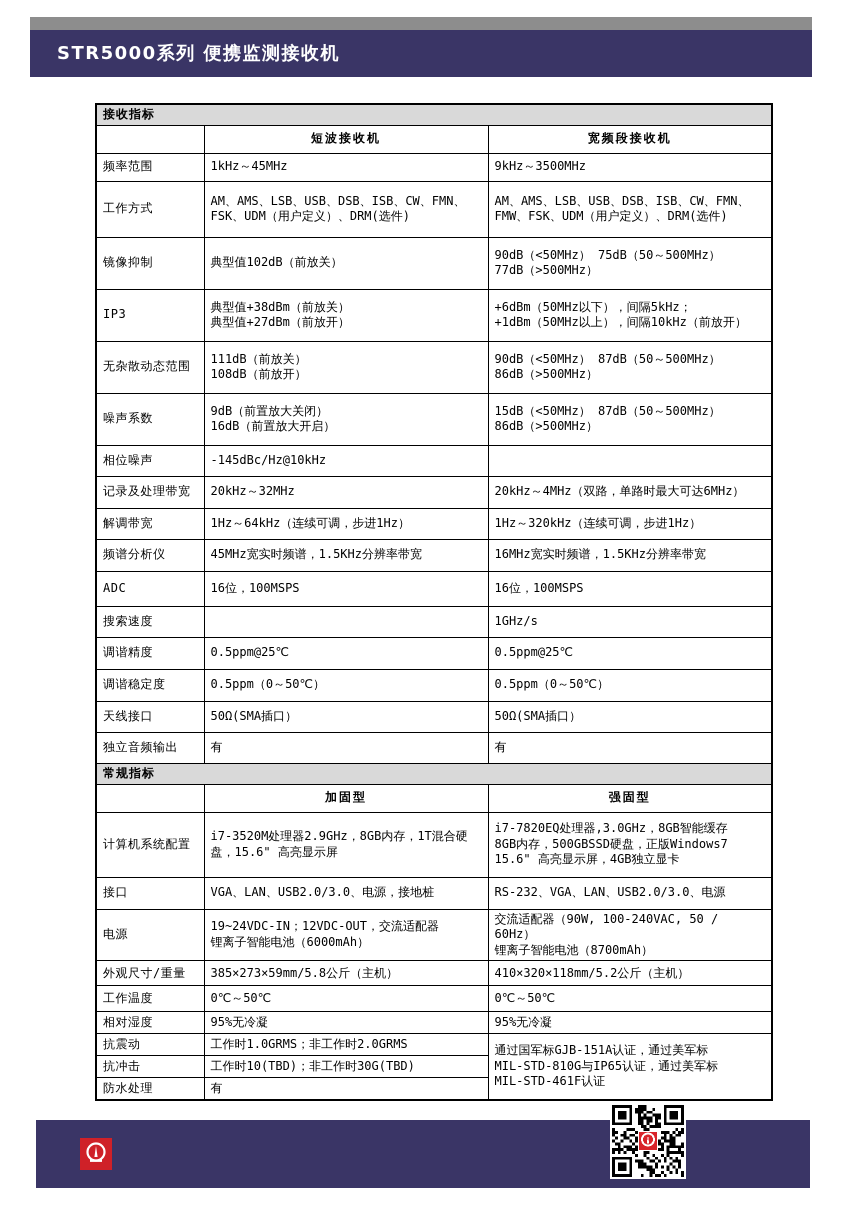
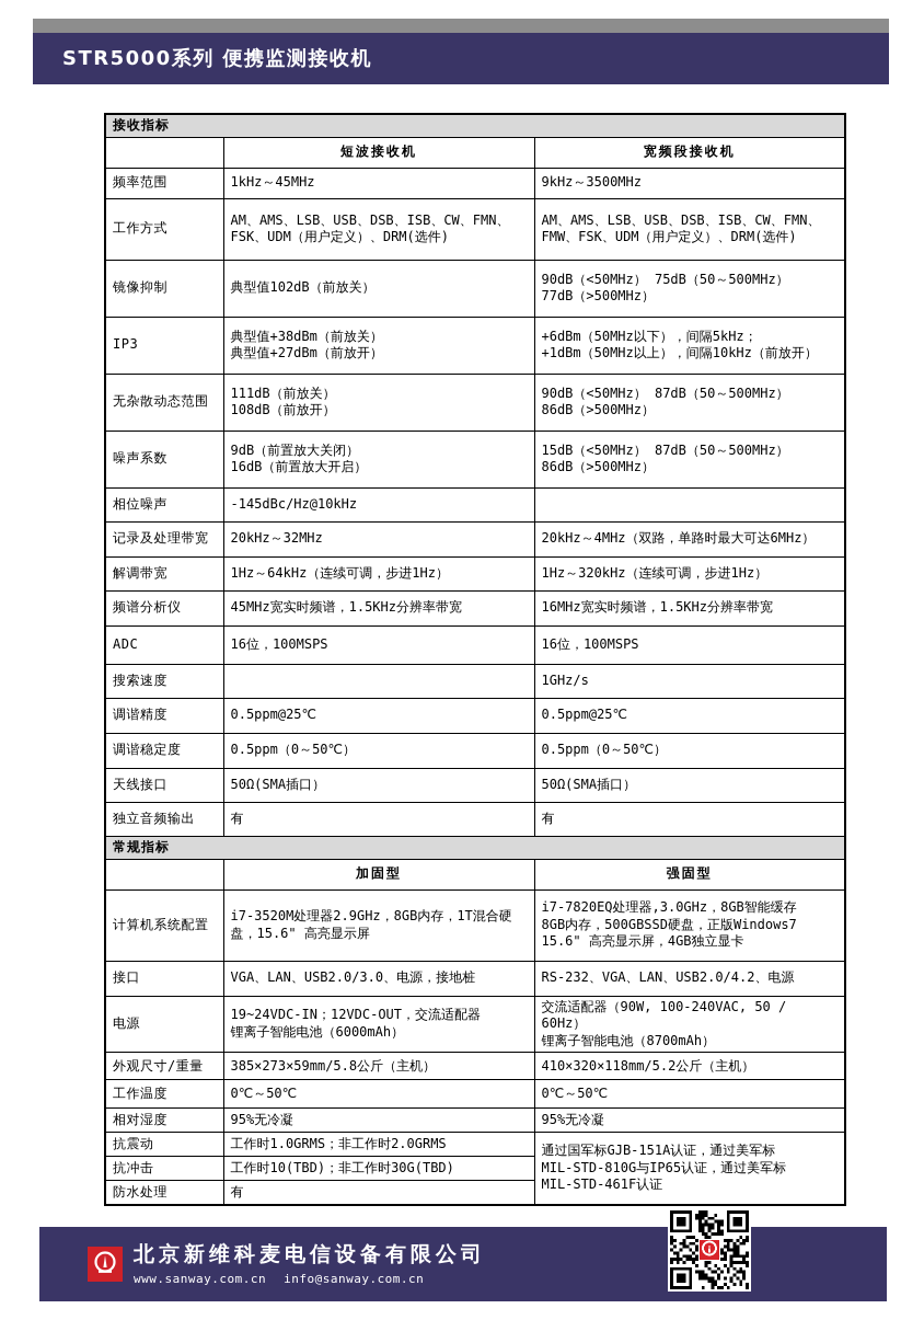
  STR5000系列 便携监测接收机
  接收指标
  	短波接收机	宽频段接收机
  频率范围	1kHz～45MHz	9kHz～3500MHz
  工作方式	AM、AMS、LSB、USB、DSB、ISB、CW、FMN、FSK、UDM（用户定义）、DRM(选件)	AM、AMS、LSB、USB、DSB、ISB、CW、FMN、FMW、FSK、UDM（用户定义）、DRM(选件)
  镜像抑制	典型值102dB（前放关）	90dB（<50MHz） 75dB（50～500MHz） 77dB（>500MHz）
  IP3	典型值+38dBm（前放关） 典型值+27dBm（前放开）	+6dBm（50MHz以下），间隔5kHz； +1dBm（50MHz以上），间隔10kHz（前放开）
  无杂散动态范围	111dB（前放关） 108dB（前放开）	90dB（<50MHz） 87dB（50～500MHz） 86dB（>500MHz）
  噪声系数	9dB（前置放大关闭） 16dB（前置放大开启）	15dB（<50MHz） 87dB（50～500MHz） 86dB（>500MHz）
  相位噪声	-145dBc/Hz@10kHz
  记录及处理带宽	20kHz～32MHz	20kHz～4MHz（双路，单路时最大可达6MHz）
  解调带宽	1Hz～64kHz（连续可调，步进1Hz）	1Hz～320kHz（连续可调，步进1Hz）
  频谱分析仪	45MHz宽实时频谱，1.5KHz分辨率带宽	16MHz宽实时频谱，1.5KHz分辨率带宽
  ADC	16位，100MSPS	16位，100MSPS
  搜索速度		1GHz/s
  调谐精度	0.5ppm@25℃	0.5ppm@25℃
  调谐稳定度	0.5ppm（0～50℃）	0.5ppm（0～50℃）
  天线接口	50Ω(SMA插口）	50Ω(SMA插口）
  独立音频输出	有	有
  常规指标
  	加固型	强固型
  计算机系统配置	i7-3520M处理器2.9GHz，8GB内存，1T混合硬盘，15.6" 高亮显示屏	i7-7820EQ处理器,3.0GHz，8GB智能缓存 8GB内存，500GBSSD硬盘，正版Windows7 15.6" 高亮显示屏，4GB独立显卡
- 接口	VGA、LAN、USB2.0/3.0、电源，接地桩	RS-232、VGA、LAN、USB2.0/3.0、电源
+ 接口	VGA、LAN、USB2.0/3.0、电源，接地桩	RS-232、VGA、LAN、USB2.0/4.2、电源
  电源	19~24VDC-IN；12VDC-OUT，交流适配器 锂离子智能电池（6000mAh）	交流适配器（90W, 100-240VAC, 50 / 60Hz） 锂离子智能电池（8700mAh）
  外观尺寸/重量	385×273×59mm/5.8公斤（主机）	410×320×118mm/5.2公斤（主机）
  工作温度	0℃～50℃	0℃～50℃
  相对湿度	95%无冷凝	95%无冷凝
  抗震动	工作时1.0GRMS；非工作时2.0GRMS	通过国军标GJB-151A认证，通过美军标 MIL-STD-810G与IP65认证，通过美军标 MIL-STD-461F认证
  抗冲击	工作时10(TBD)；非工作时30G(TBD)
  防水处理	有
+ 北京新维科麦电信设备有限公司
+ www.sanway.com.cn info@sanway.com.cn
